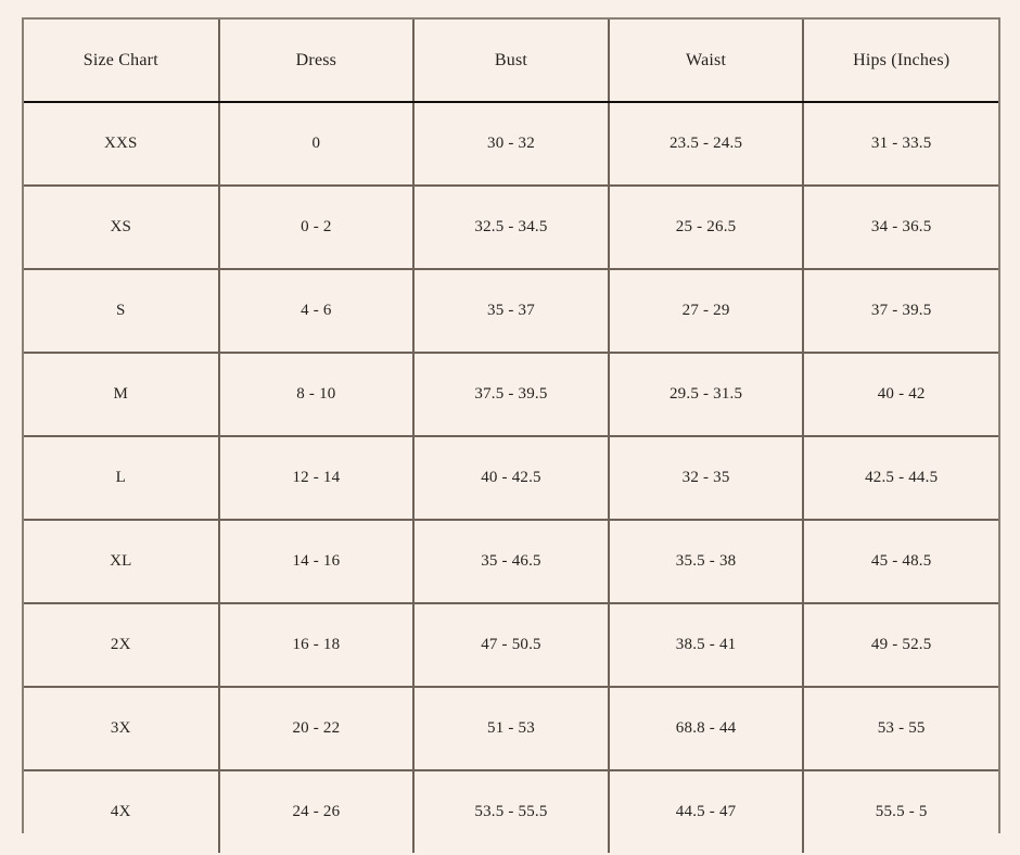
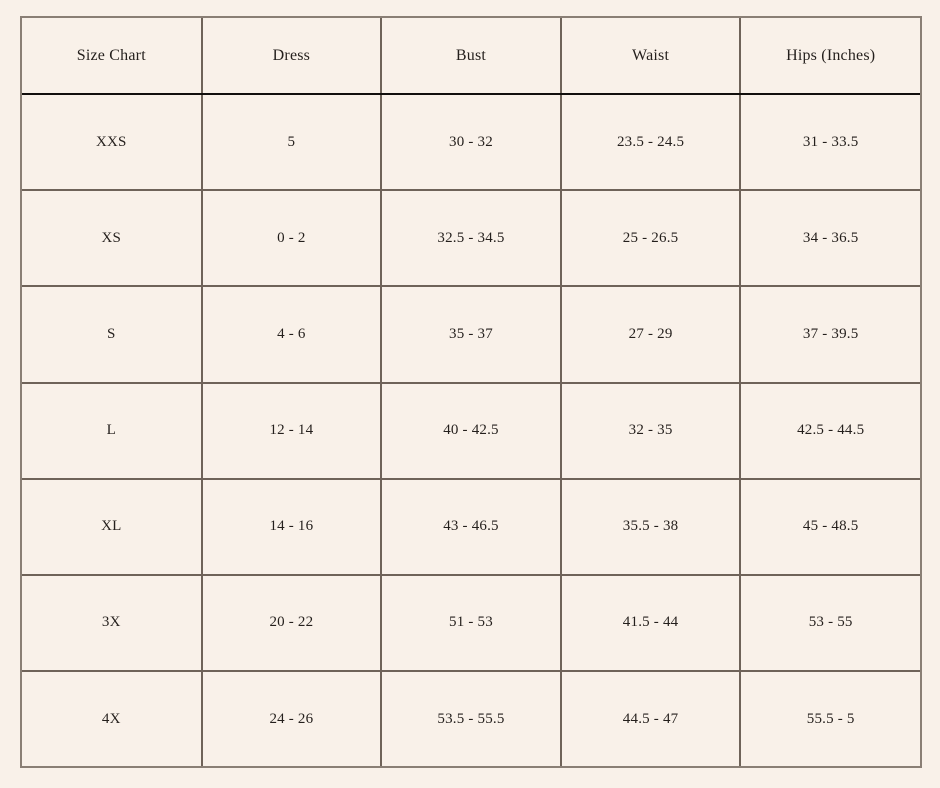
  Size Chart	Dress	Bust	Waist	Hips (Inches)
- XXS	0	30 - 32	23.5 - 24.5	31 - 33.5
+ XXS	5	30 - 32	23.5 - 24.5	31 - 33.5
  XS	0 - 2	32.5 - 34.5	25 - 26.5	34 - 36.5
  S	4 - 6	35 - 37	27 - 29	37 - 39.5
- M	8 - 10	37.5 - 39.5	29.5 - 31.5	40 - 42
  L	12 - 14	40 - 42.5	32 - 35	42.5 - 44.5
- XL	14 - 16	35 - 46.5	35.5 - 38	45 - 48.5
+ XL	14 - 16	43 - 46.5	35.5 - 38	45 - 48.5
- 2X	16 - 18	47 - 50.5	38.5 - 41	49 - 52.5
- 3X	20 - 22	51 - 53	68.8 - 44	53 - 55
+ 3X	20 - 22	51 - 53	41.5 - 44	53 - 55
  4X	24 - 26	53.5 - 55.5	44.5 - 47	55.5 - 5
